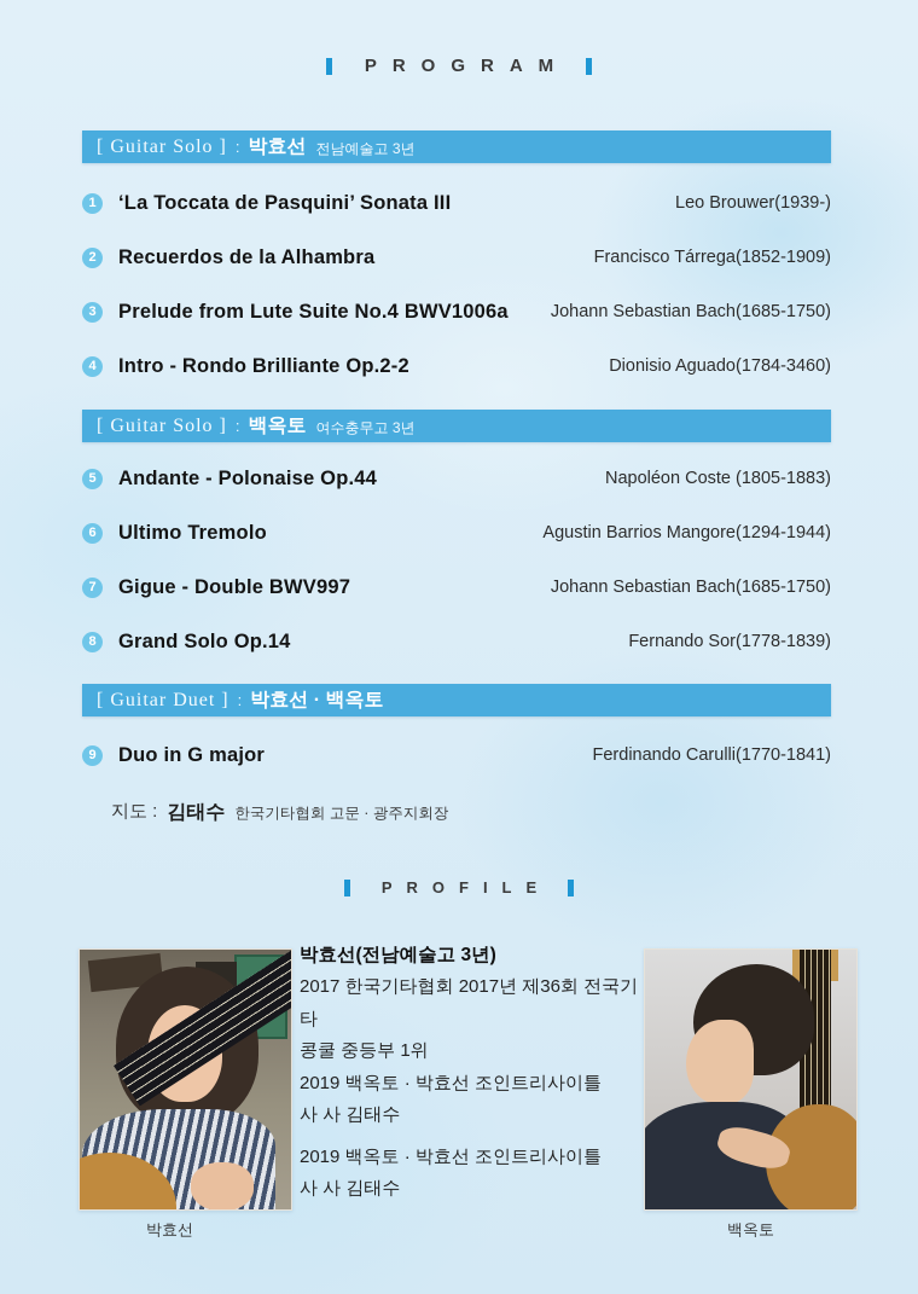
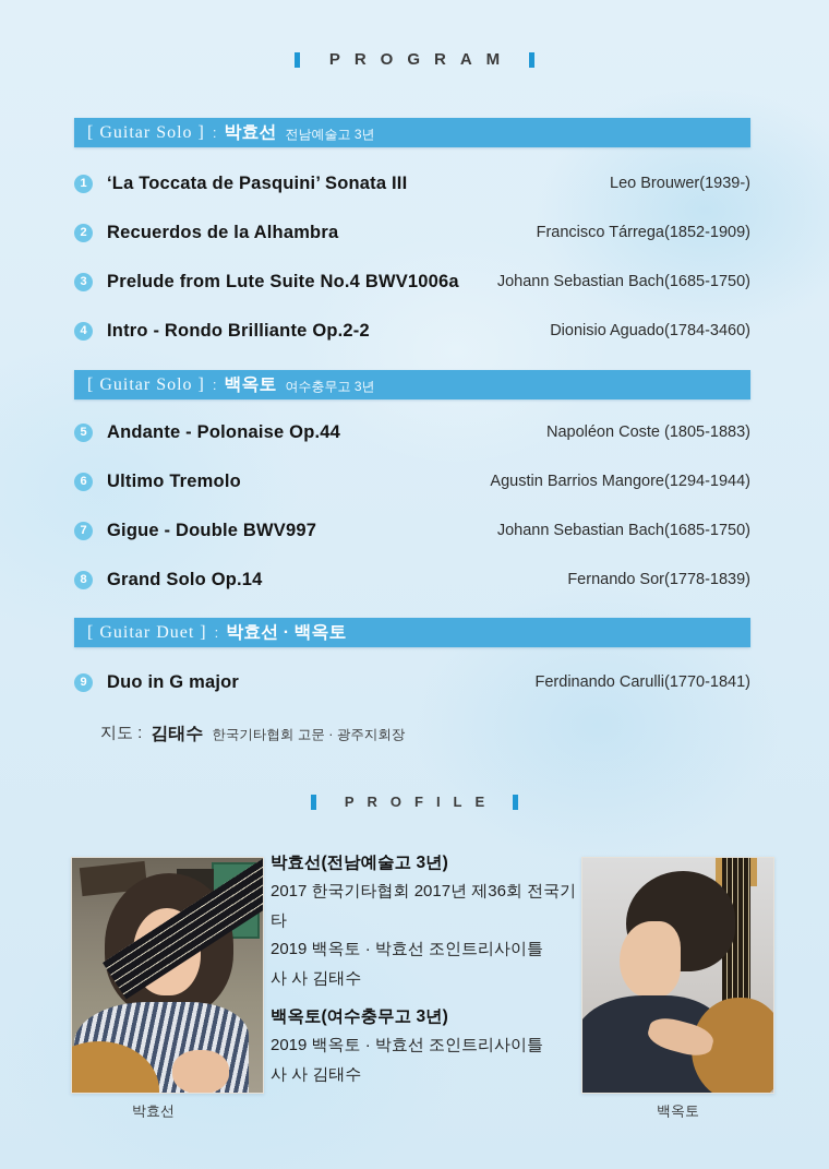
  PROGRAM
  [ Guitar Solo ]
  :
  박효선
  전남예술고 3년
  1
  ‘La Toccata de Pasquini’ Sonata III
  Leo Brouwer(1939-)
  2
  Recuerdos de la Alhambra
  Francisco Tárrega(1852-1909)
  3
  Prelude from Lute Suite No.4 BWV1006a
  Johann Sebastian Bach(1685-1750)
  4
  Intro - Rondo Brilliante Op.2-2
  Dionisio Aguado(1784-3460)
  [ Guitar Solo ]
  :
  백옥토
  여수충무고 3년
  5
  Andante - Polonaise Op.44
  Napoléon Coste (1805-1883)
  6
  Ultimo Tremolo
  Agustin Barrios Mangore(1294-1944)
  7
  Gigue - Double BWV997
  Johann Sebastian Bach(1685-1750)
  8
  Grand Solo Op.14
  Fernando Sor(1778-1839)
  [ Guitar Duet ]
  :
  박효선 · 백옥토
  9
  Duo in G major
  Ferdinando Carulli(1770-1841)
  지도 :
  김태수
  한국기타협회 고문 · 광주지회장
  PROFILE
  박효선
  백옥토
  박효선(전남예술고 3년)
  2017 한국기타협회 2017년 제36회 전국기타
- 콩쿨 중등부 1위
  2019 백옥토 · 박효선 조인트리사이틀
  사 사 김태수
+ 백옥토(여수충무고 3년)
  2019 백옥토 · 박효선 조인트리사이틀
  사 사 김태수
